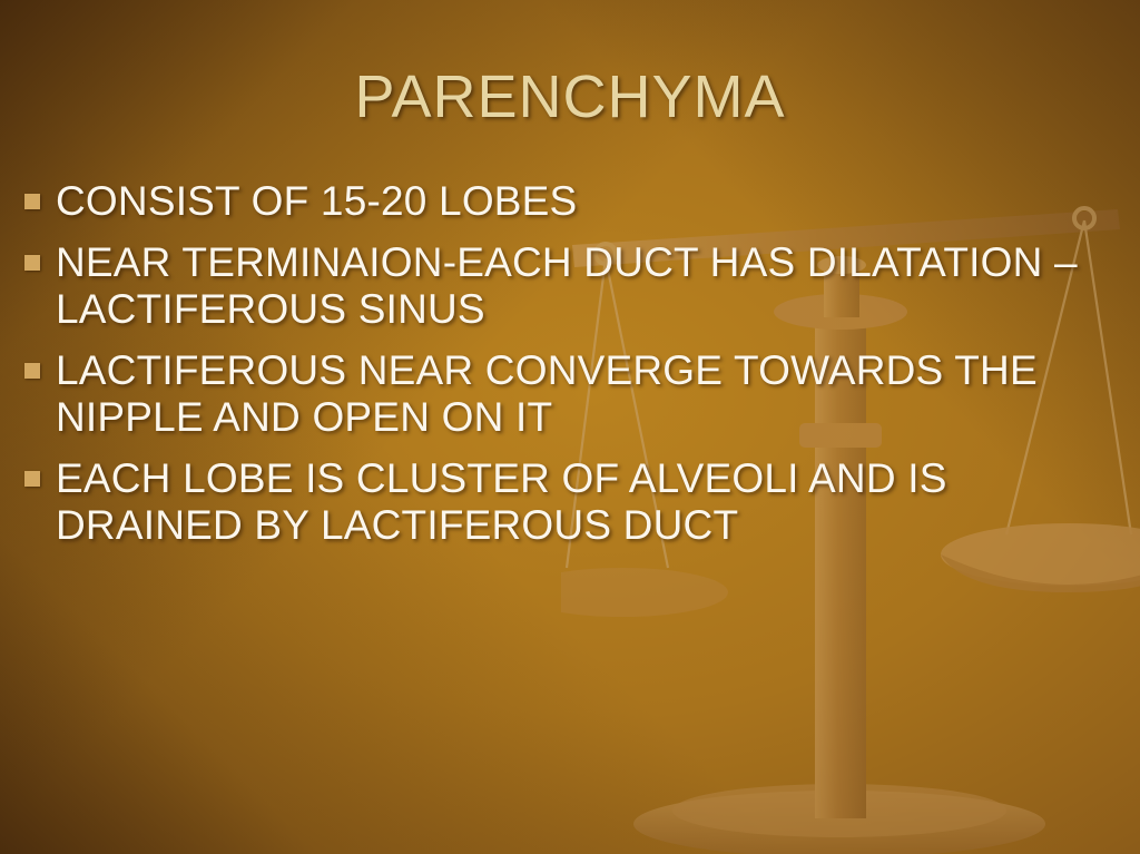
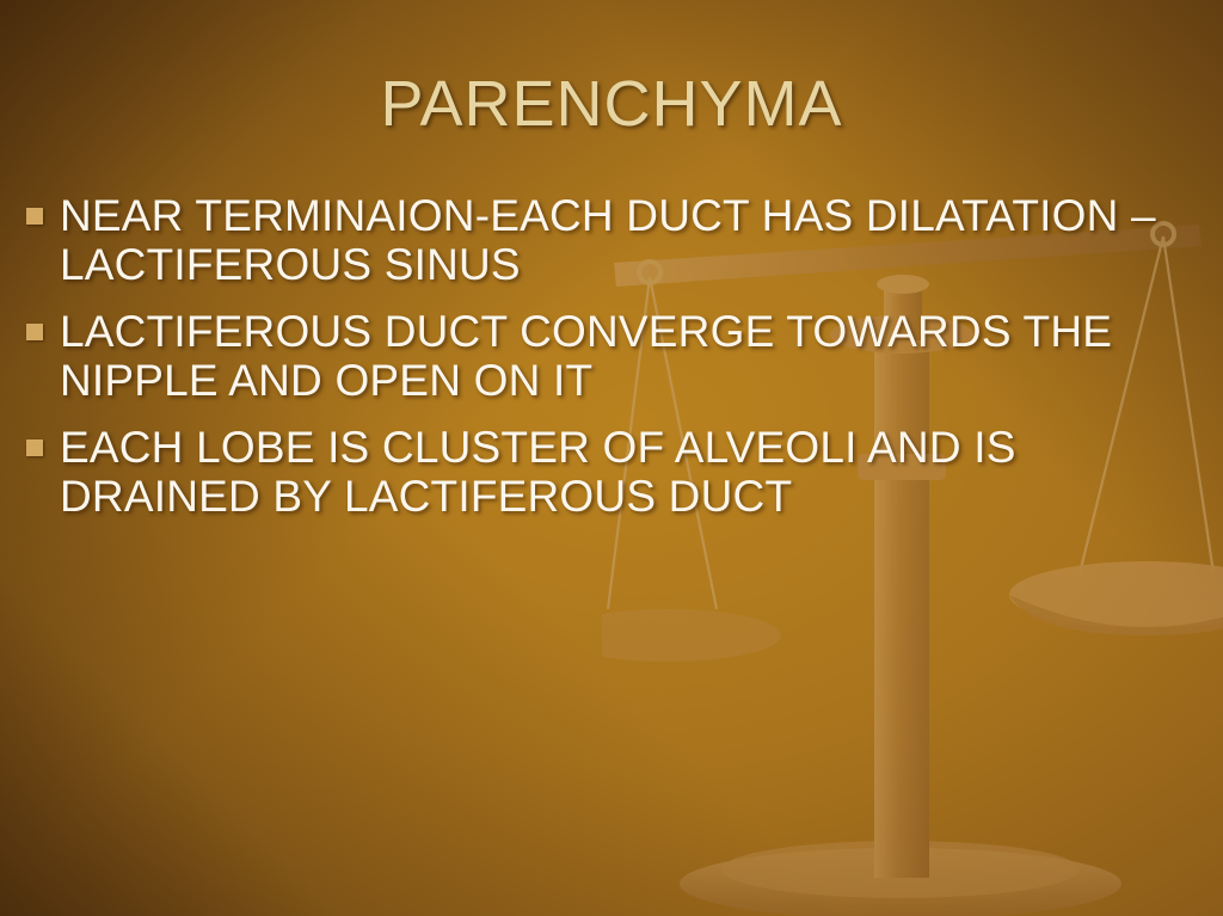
  PARENCHYMA
- CONSIST OF 15-20 LOBES
  NEAR TERMINAION-EACH DUCT HAS DILATATION –LACTIFEROUS SINUS
- LACTIFEROUS NEAR CONVERGE TOWARDS THE NIPPLE AND OPEN ON IT
+ LACTIFEROUS DUCT CONVERGE TOWARDS THE NIPPLE AND OPEN ON IT
  EACH LOBE IS CLUSTER OF ALVEOLI AND IS DRAINED BY LACTIFEROUS DUCT
